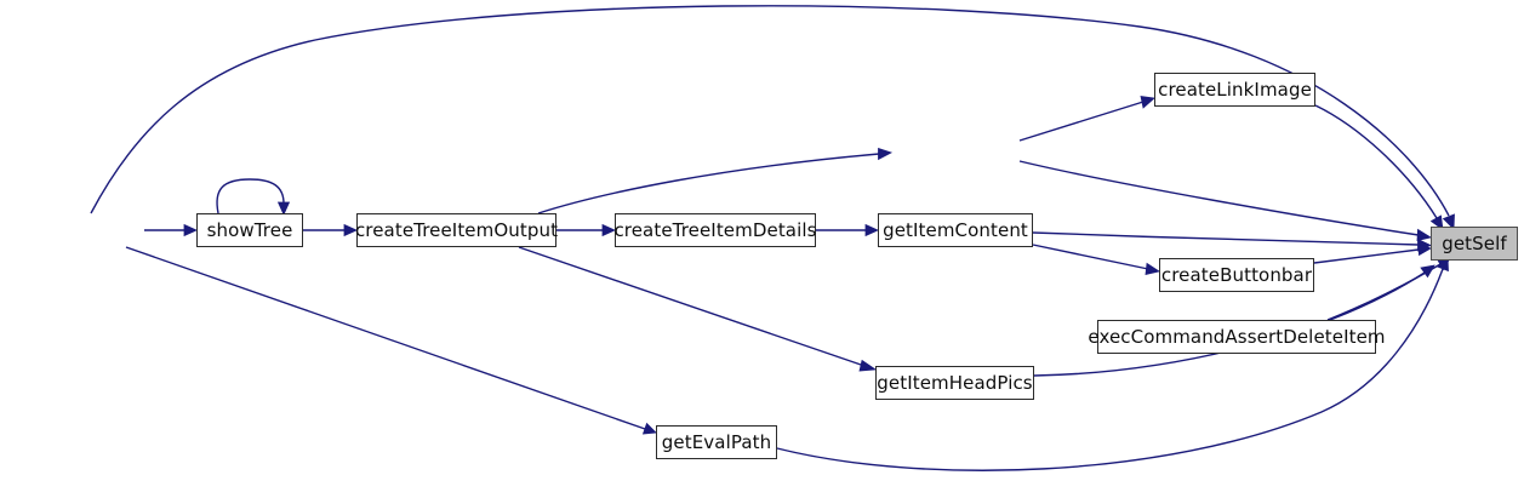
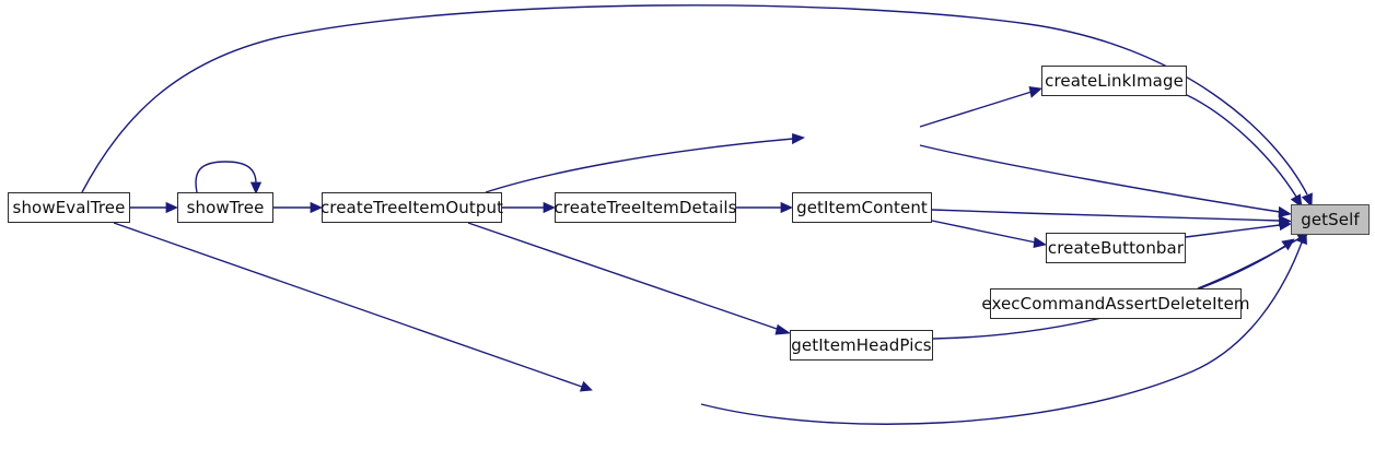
+ showEvalTree
  showTree
  createTreeItemOutput
  createTreeItemDetails
  getItemContent
  createLinkImage
  createButtonbar
  execCommandAssertDeleteItem
  getItemHeadPics
- getEvalPath
  getSelf
